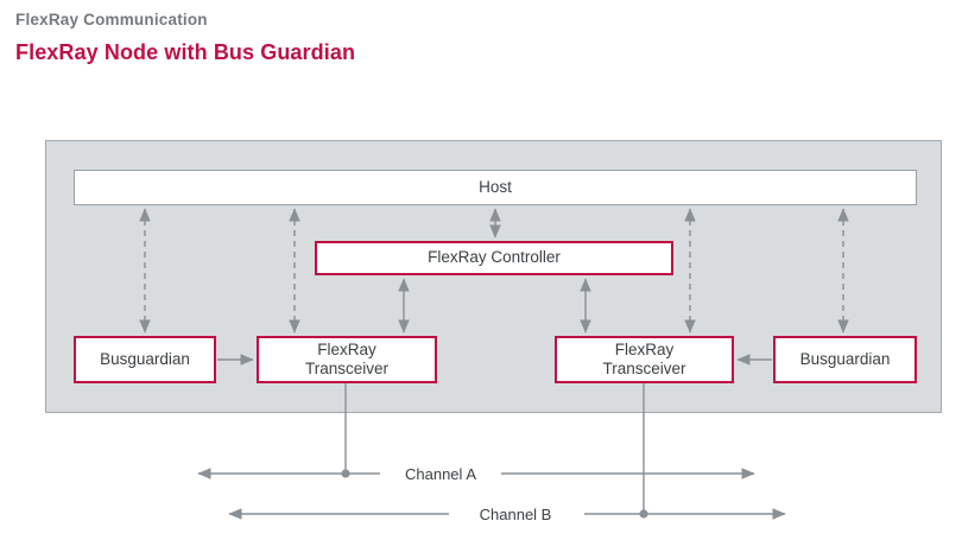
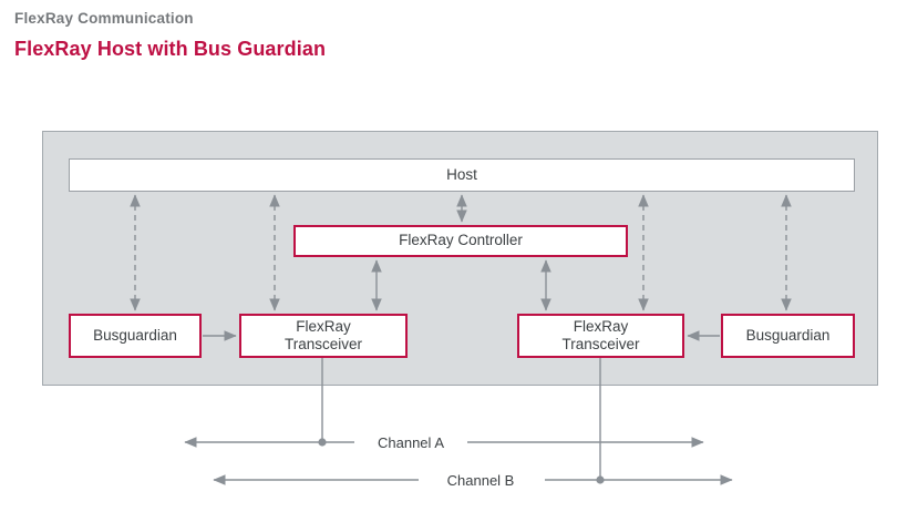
  FlexRay Communication
- FlexRay Node with Bus Guardian
+ FlexRay Host with Bus Guardian
  Host
  FlexRay Controller
  Busguardian
  FlexRay
  Transceiver
  FlexRay
  Transceiver
  Busguardian
  Channel A
  Channel B
